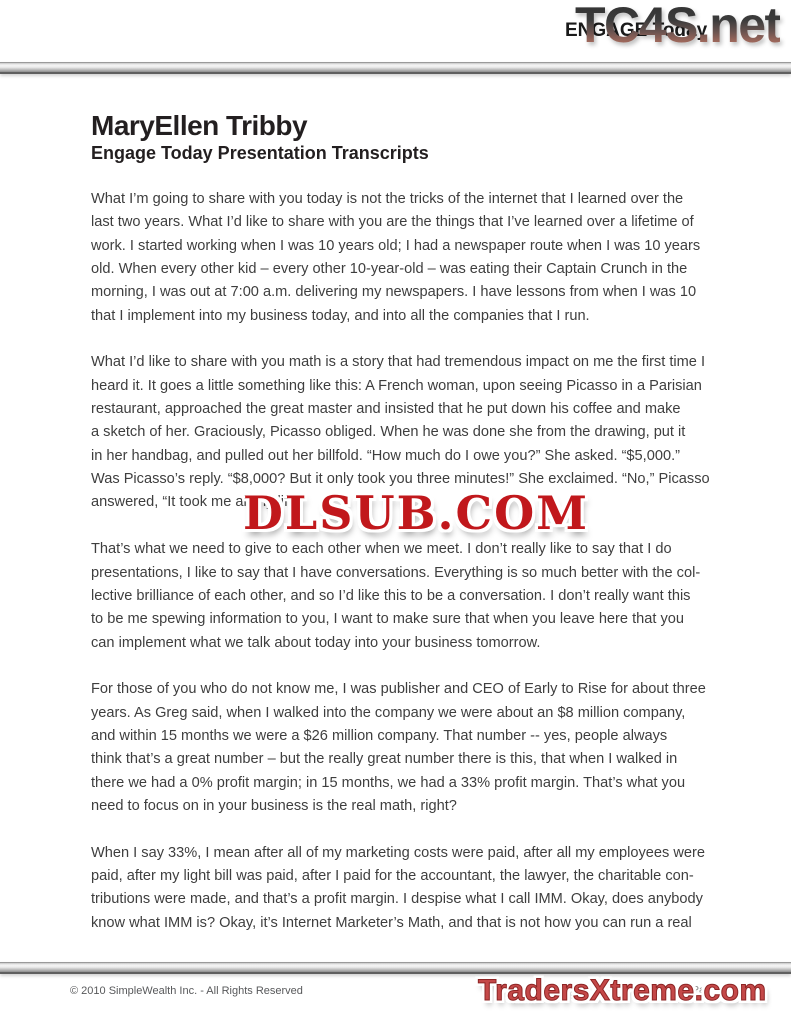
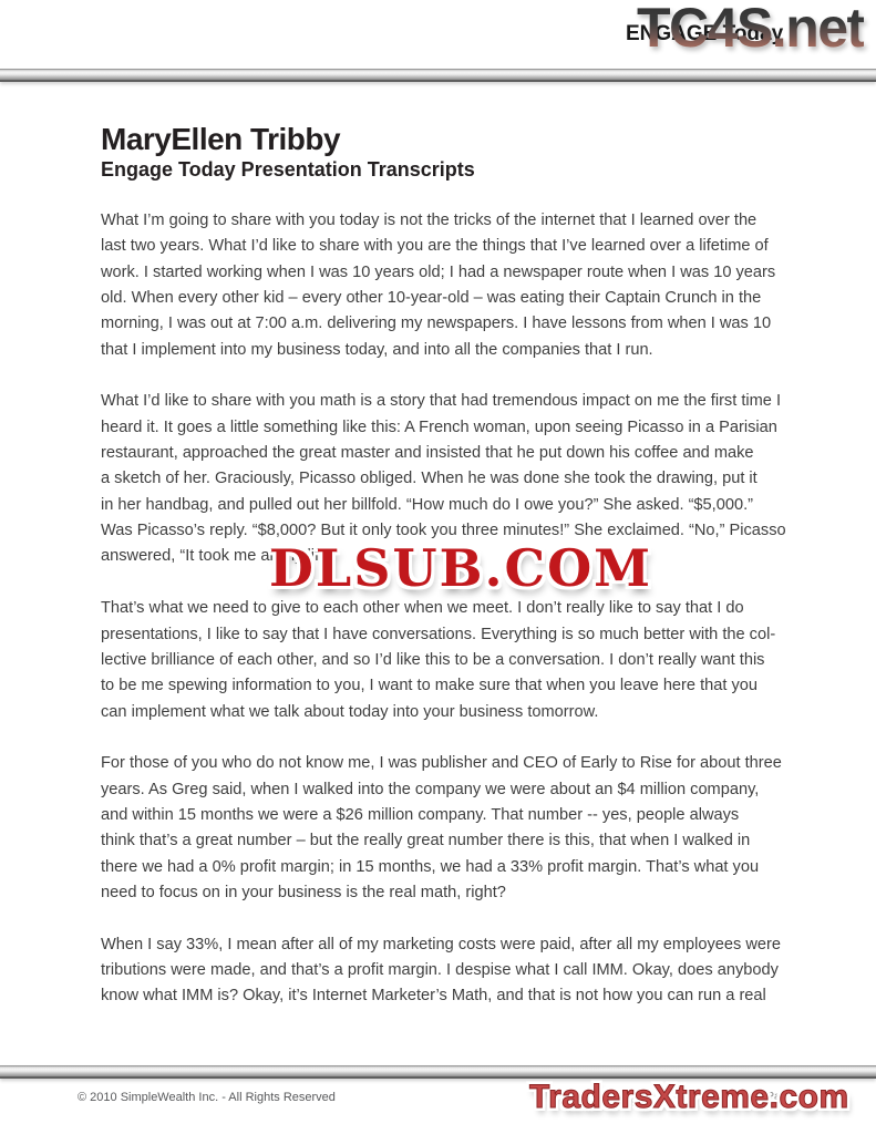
  TC4S.net
  MaryEllen Tribby
  Engage Today Presentation Transcripts
  What I’m going to share with you today is not the tricks of the internet that I learned over the
  last two years. What I’d like to share with you are the things that I’ve learned over a lifetime of
  work. I started working when I was 10 years old; I had a newspaper route when I was 10 years
  old. When every other kid – every other 10-year-old – was eating their Captain Crunch in the
  morning, I was out at 7:00 a.m. delivering my newspapers. I have lessons from when I was 10
  that I implement into my business today, and into all the companies that I run.
  What I’d like to share with you math is a story that had tremendous impact on me the first time I
  heard it. It goes a little something like this: A French woman, upon seeing Picasso in a Parisian
  restaurant, approached the great master and insisted that he put down his coffee and make
- a sketch of her. Graciously, Picasso obliged. When he was done she from the drawing, put it
+ a sketch of her. Graciously, Picasso obliged. When he was done she took the drawing, put it
  in her handbag, and pulled out her billfold. “How much do I owe you?” She asked. “$5,000.”
  Was Picasso’s reply. “$8,000? But it only took you three minutes!” She exclaimed. “No,” Picasso
  answered, “It took me all my life.”
  That’s what we need to give to each other when we meet. I don’t really like to say that I do
  presentations, I like to say that I have conversations. Everything is so much better with the col-
  lective brilliance of each other, and so I’d like this to be a conversation. I don’t really want this
  to be me spewing information to you, I want to make sure that when you leave here that you
  can implement what we talk about today into your business tomorrow.
  For those of you who do not know me, I was publisher and CEO of Early to Rise for about three
- years. As Greg said, when I walked into the company we were about an $8 million company,
+ years. As Greg said, when I walked into the company we were about an $4 million company,
  and within 15 months we were a $26 million company. That number -- yes, people always
  think that’s a great number – but the really great number there is this, that when I walked in
  there we had a 0% profit margin; in 15 months, we had a 33% profit margin. That’s what you
  need to focus on in your business is the real math, right?
  When I say 33%, I mean after all of my marketing costs were paid, after all my employees were
- paid, after my light bill was paid, after I paid for the accountant, the lawyer, the charitable con-
  tributions were made, and that’s a profit margin. I despise what I call IMM. Okay, does anybody
  know what IMM is? Okay, it’s Internet Marketer’s Math, and that is not how you can run a real
  DLSUB.COM
  © 2010 SimpleWealth Inc. - All Rights Reserved
  Page 1
  TradersXtreme.com
